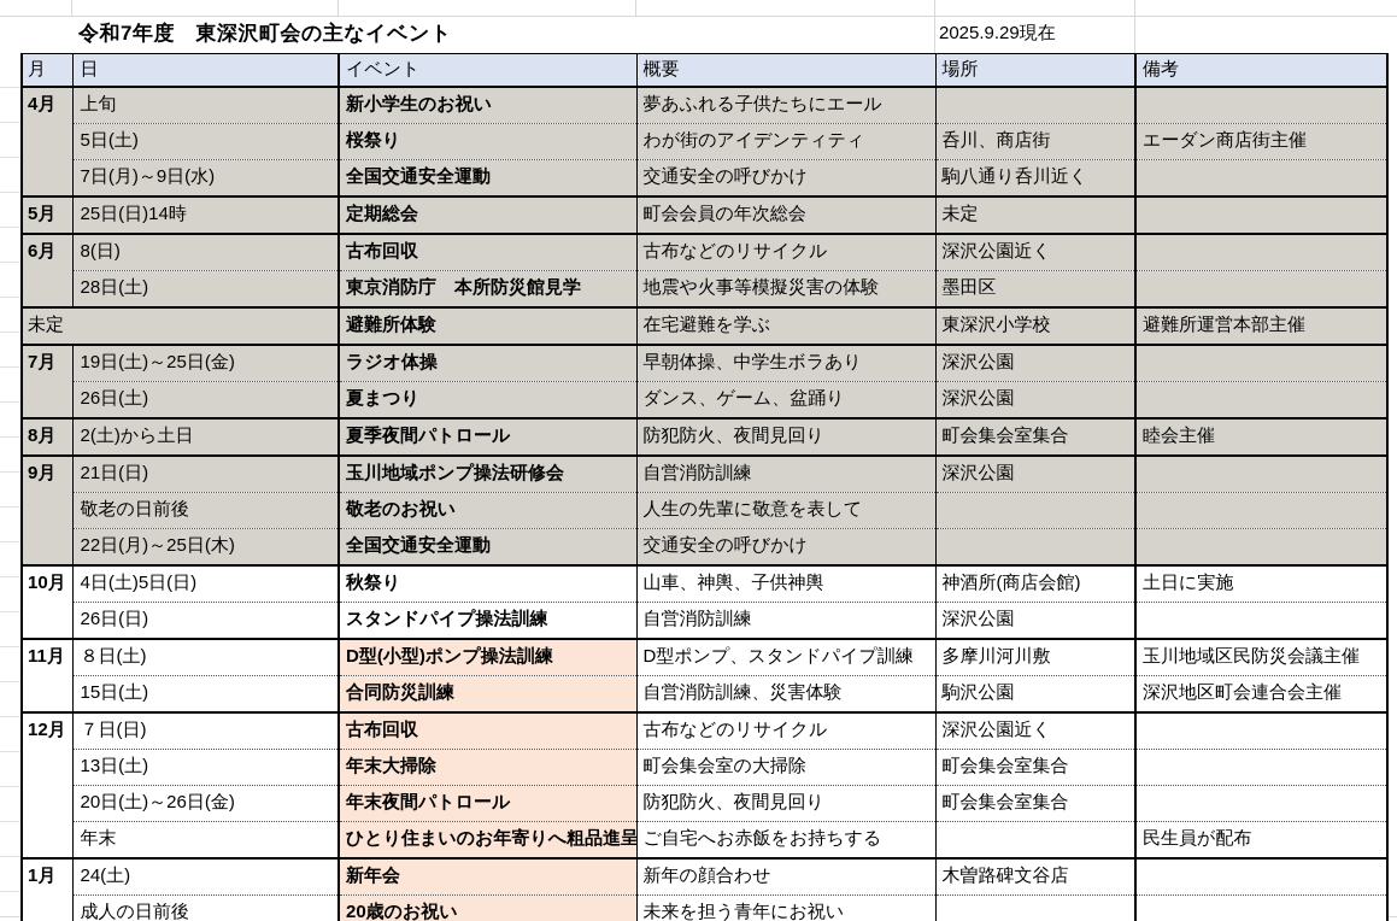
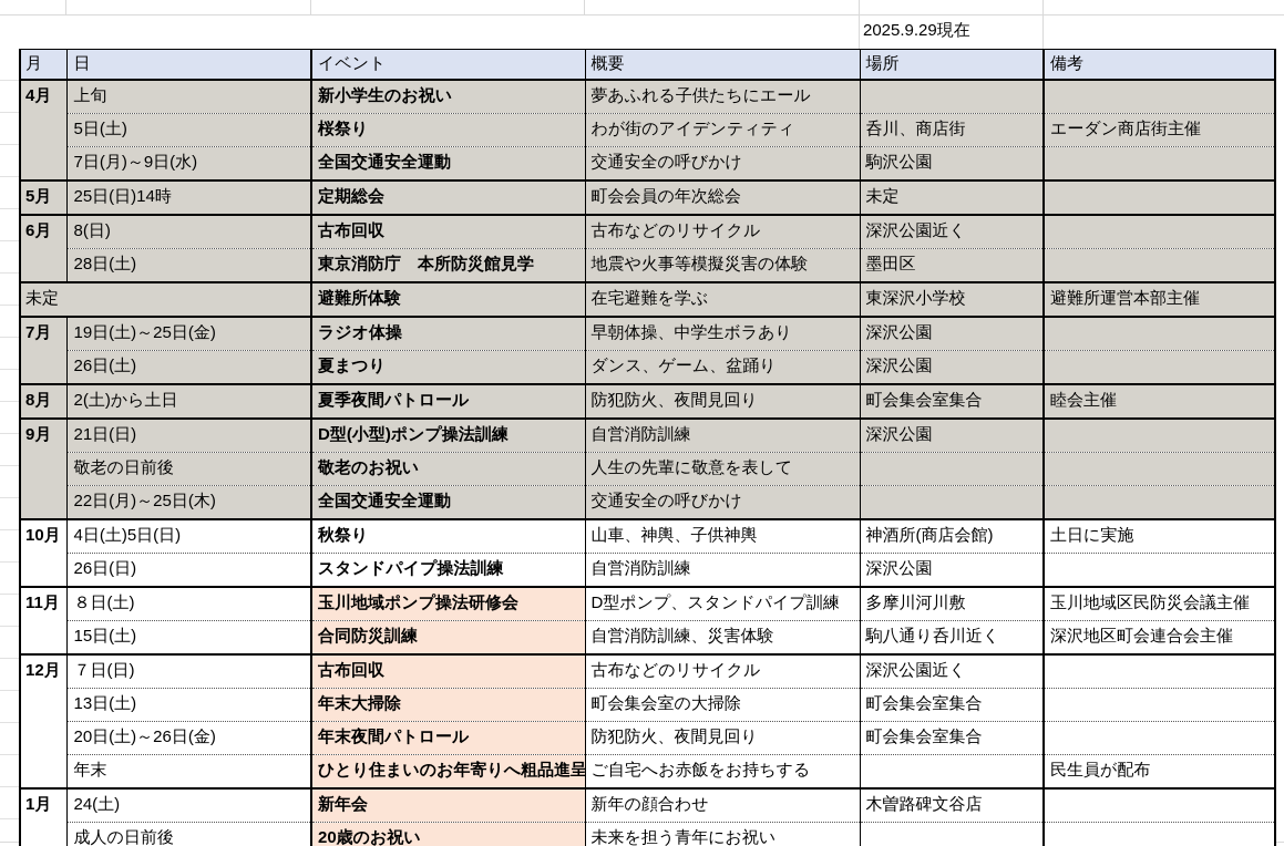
- 令和7年度 東深沢町会の主なイベント
  2025.9.29現在
  月	日	イベント	概要	場所	備考
  4月	上旬	新小学生のお祝い	夢あふれる子供たちにエール
  5日(土)	桜祭り	わが街のアイデンティティ	呑川、商店街	エーダン商店街主催
- 7日(月)～9日(水)	全国交通安全運動	交通安全の呼びかけ	駒八通り呑川近く
+ 7日(月)～9日(水)	全国交通安全運動	交通安全の呼びかけ	駒沢公園
  5月	25日(日)14時	定期総会	町会会員の年次総会	未定
  6月	8(日)	古布回収	古布などのリサイクル	深沢公園近く
  28日(土)	東京消防庁 本所防災館見学	地震や火事等模擬災害の体験	墨田区
  未定	避難所体験	在宅避難を学ぶ	東深沢小学校	避難所運営本部主催
  7月	19日(土)～25日(金)	ラジオ体操	早朝体操、中学生ボラあり	深沢公園
  26日(土)	夏まつり	ダンス、ゲーム、盆踊り	深沢公園
  8月	2(土)から土日	夏季夜間パトロール	防犯防火、夜間見回り	町会集会室集合	睦会主催
- 9月	21日(日)	玉川地域ポンプ操法研修会	自営消防訓練	深沢公園
+ 9月	21日(日)	D型(小型)ポンプ操法訓練	自営消防訓練	深沢公園
  敬老の日前後	敬老のお祝い	人生の先輩に敬意を表して
  22日(月)～25日(木)	全国交通安全運動	交通安全の呼びかけ
  10月	4日(土)5日(日)	秋祭り	山車、神輿、子供神輿	神酒所(商店会館)	土日に実施
  26日(日)	スタンドパイプ操法訓練	自営消防訓練	深沢公園
- 11月	８日(土)	D型(小型)ポンプ操法訓練	D型ポンプ、スタンドパイプ訓練	多摩川河川敷	玉川地域区民防災会議主催
+ 11月	８日(土)	玉川地域ポンプ操法研修会	D型ポンプ、スタンドパイプ訓練	多摩川河川敷	玉川地域区民防災会議主催
- 15日(土)	合同防災訓練	自営消防訓練、災害体験	駒沢公園	深沢地区町会連合会主催
+ 15日(土)	合同防災訓練	自営消防訓練、災害体験	駒八通り呑川近く	深沢地区町会連合会主催
  12月	７日(日)	古布回収	古布などのリサイクル	深沢公園近く
  13日(土)	年末大掃除	町会集会室の大掃除	町会集会室集合
  20日(土)～26日(金)	年末夜間パトロール	防犯防火、夜間見回り	町会集会室集合
  年末	ひとり住まいのお年寄りへ粗品進呈	ご自宅へお赤飯をお持ちする		民生員が配布
  1月	24(土)	新年会	新年の顔合わせ	木曽路碑文谷店
  成人の日前後	20歳のお祝い	未来を担う青年にお祝い
